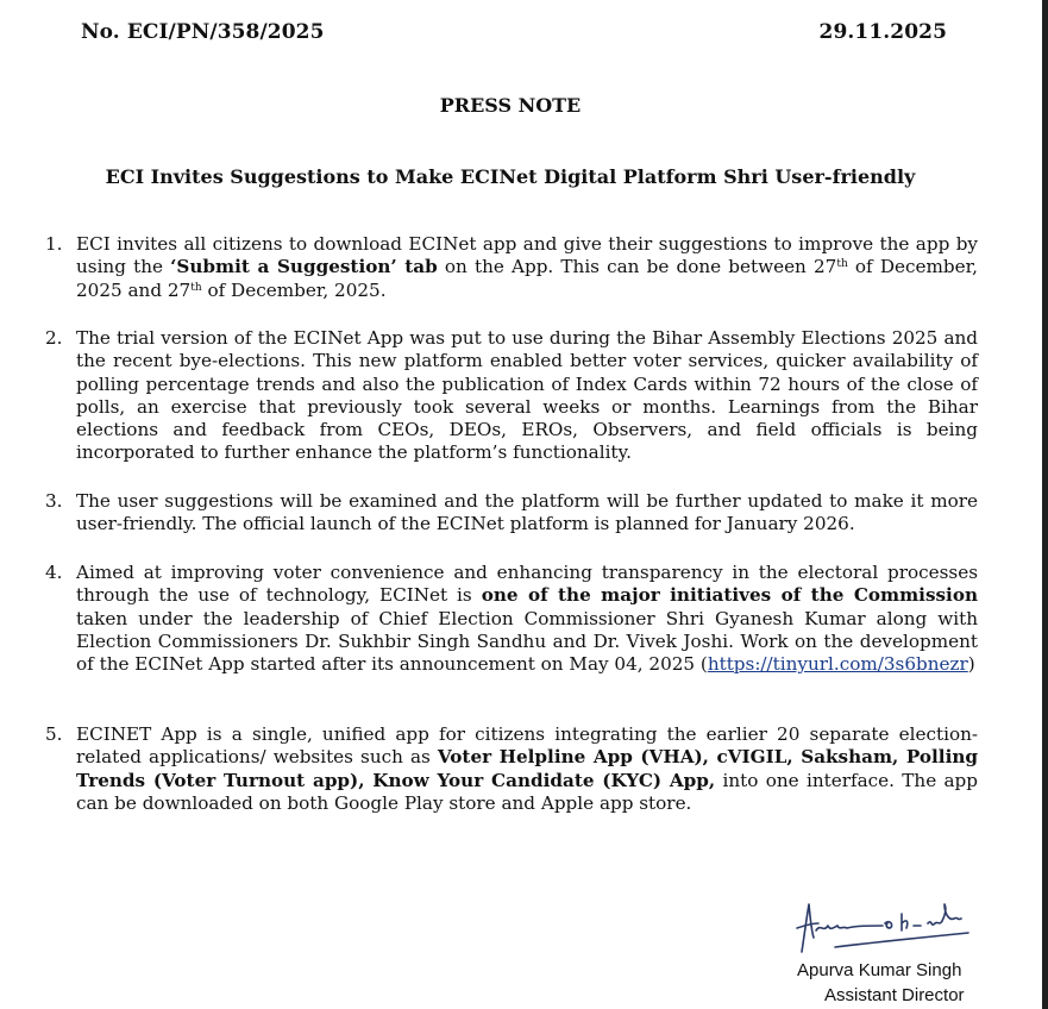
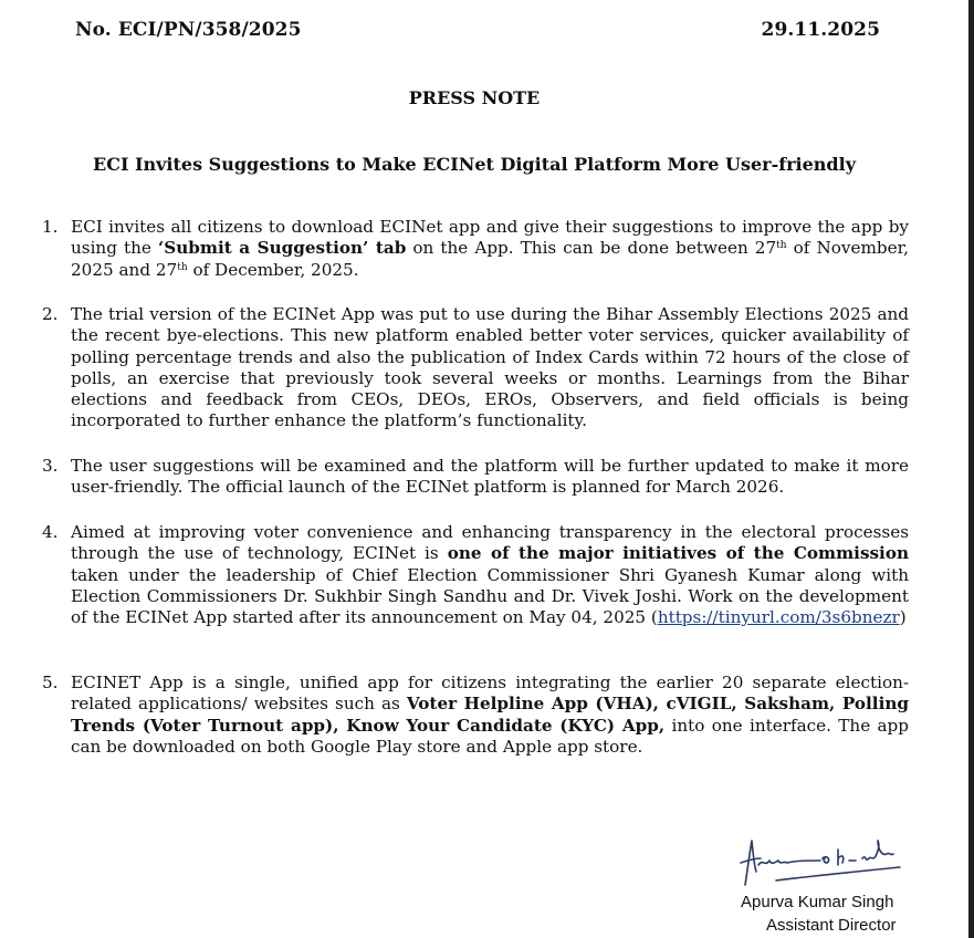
  No. ECI/PN/358/2025
  29.11.2025
  PRESS NOTE
- ECI Invites Suggestions to Make ECINet Digital Platform Shri User-friendly
+ ECI Invites Suggestions to Make ECINet Digital Platform More User-friendly
  1.
- ECI invites all citizens to download ECINet app and give their suggestions to improve the app by using the ‘Submit a Suggestion’ tab on the App. This can be done between 27th of December, 2025 and 27th of December, 2025.
+ ECI invites all citizens to download ECINet app and give their suggestions to improve the app by using the ‘Submit a Suggestion’ tab on the App. This can be done between 27th of November, 2025 and 27th of December, 2025.
  2.
  The trial version of the ECINet App was put to use during the Bihar Assembly Elections 2025 and the recent bye-elections. This new platform enabled better voter services, quicker availability of polling percentage trends and also the publication of Index Cards within 72 hours of the close of polls, an exercise that previously took several weeks or months. Learnings from the Bihar elections and feedback from CEOs, DEOs, EROs, Observers, and field officials is being incorporated to further enhance the platform’s functionality.
  3.
- The user suggestions will be examined and the platform will be further updated to make it more user-friendly. The official launch of the ECINet platform is planned for January 2026.
+ The user suggestions will be examined and the platform will be further updated to make it more user-friendly. The official launch of the ECINet platform is planned for March 2026.
  4.
  Aimed at improving voter convenience and enhancing transparency in the electoral processes through the use of technology, ECINet is one of the major initiatives of the Commission taken under the leadership of Chief Election Commissioner Shri Gyanesh Kumar along with Election Commissioners Dr. Sukhbir Singh Sandhu and Dr. Vivek Joshi. Work on the development of the ECINet App started after its announcement on May 04, 2025 (https://tinyurl.com/3s6bnezr)
  5.
  ECINET App is a single, unified app for citizens integrating the earlier 20 separate election-related applications/ websites such as Voter Helpline App (VHA), cVIGIL, Saksham, Polling Trends (Voter Turnout app), Know Your Candidate (KYC) App, into one interface. The app can be downloaded on both Google Play store and Apple app store.
  Apurva Kumar Singh
  Assistant Director
